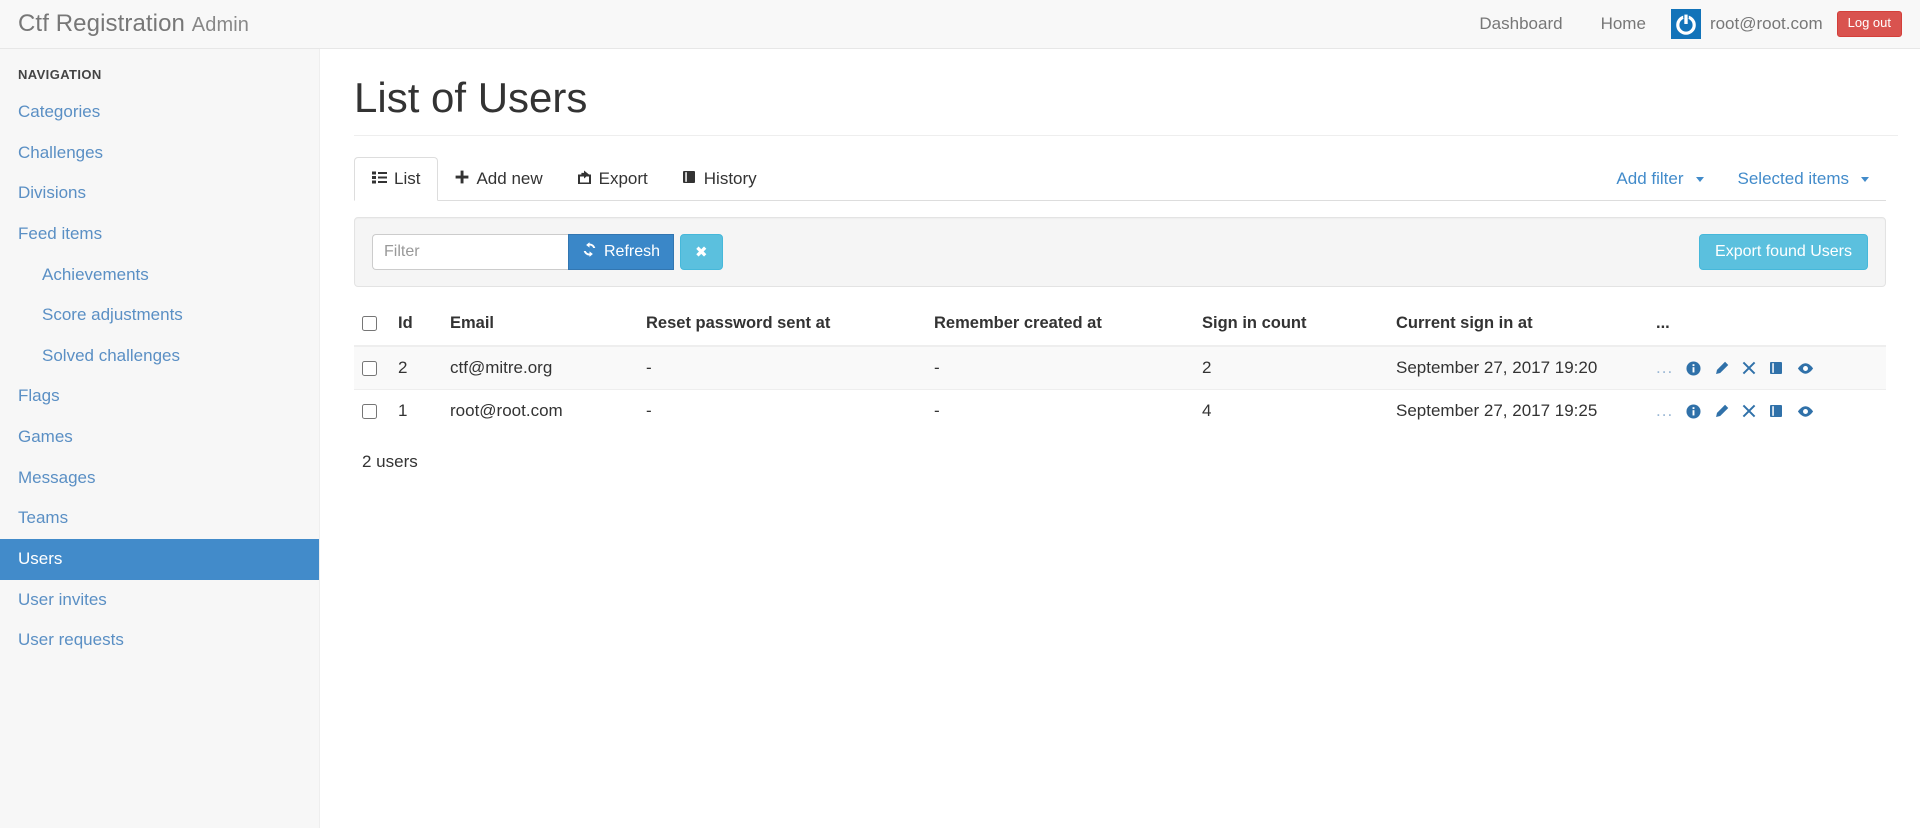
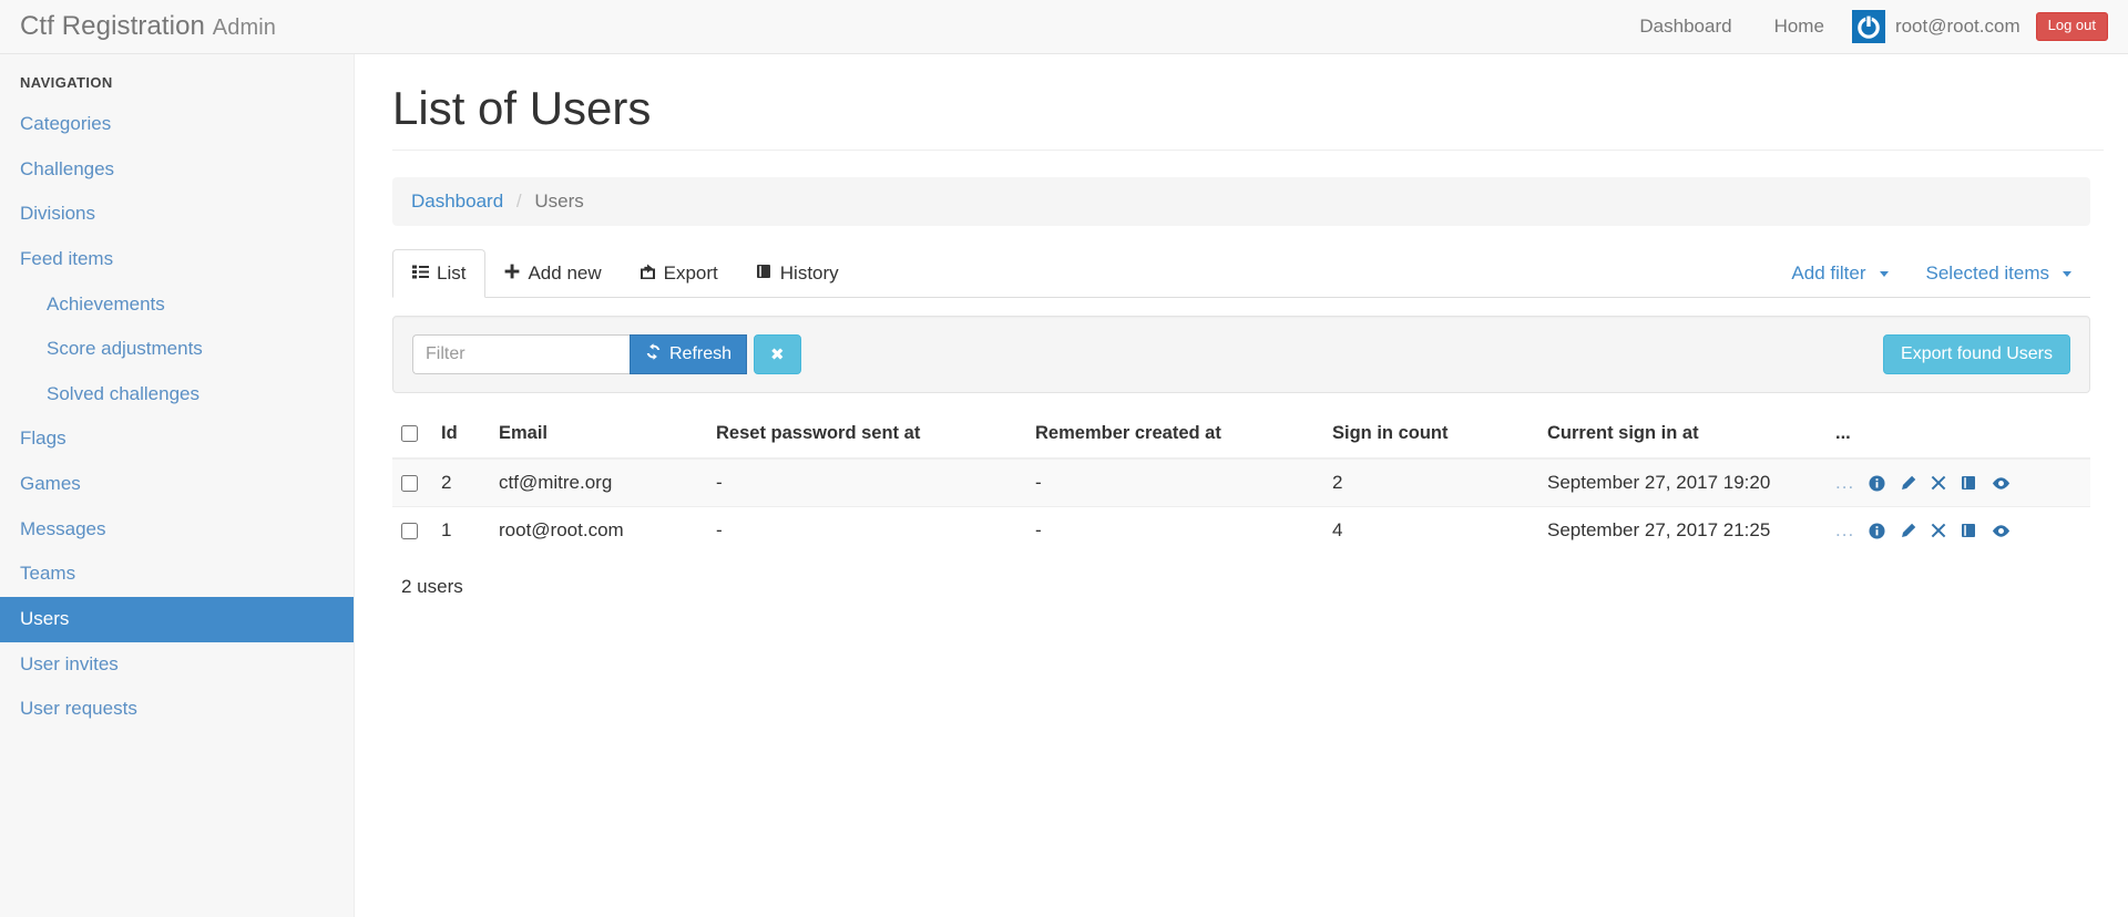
  Ctf Registration Admin
  Dashboard
  Home
  root@root.com
  Log out
  NAVIGATION
  Categories
  Challenges
  Divisions
  Feed items
  Achievements
  Score adjustments
  Solved challenges
  Flags
  Games
  Messages
  Teams
  Users
  User invites
  User requests
  List of Users
+ Dashboard / Users
  List
  Add new
  Export
  History
  Add filter
  Selected items
  Filter
  Refresh
  ✖
  Export found Users
  	Id	Email	Reset password sent at	Remember created at	Sign in count	Current sign in at	...
  	2	ctf@mitre.org	-	-	2	September 27, 2017 19:20	...
- 	1	root@root.com	-	-	4	September 27, 2017 19:25	...
+ 	1	root@root.com	-	-	4	September 27, 2017 21:25	...
  2 users
